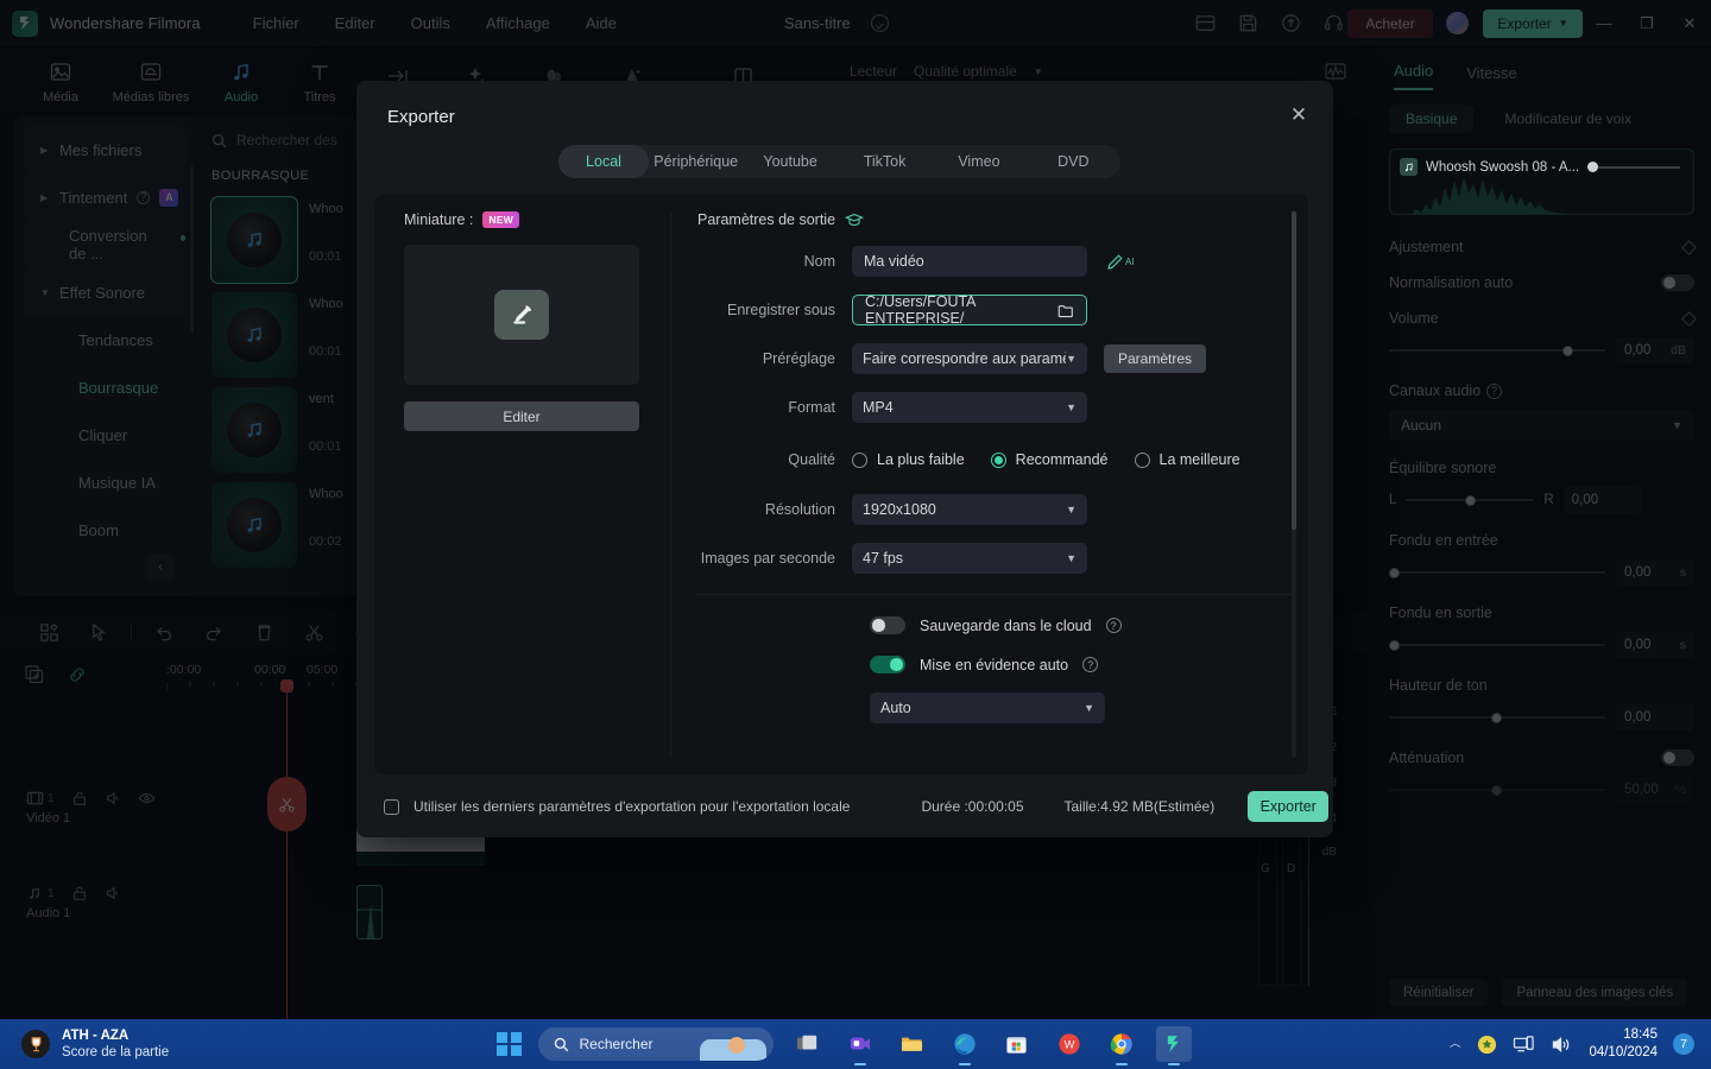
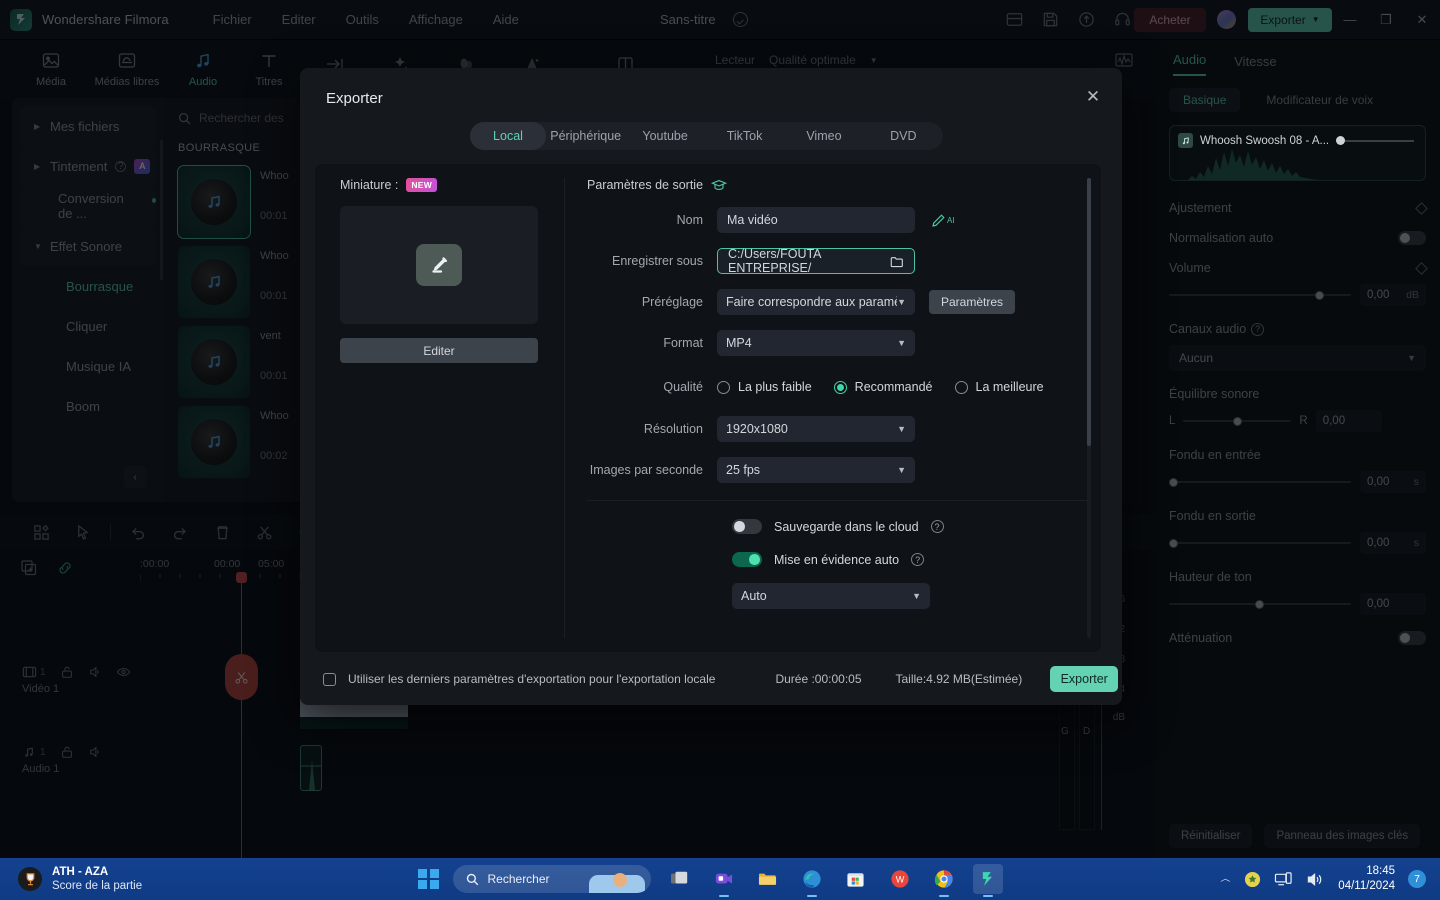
  Wondershare Filmora
  Fichier
  Editer
  Outils
  Affichage
  Aide
  Sans-titre
  Acheter
  Exporter
  ▼
  —
  ❐
  ✕
  Média
  Médias libres
  Audio
  Titres
  Lecteur
  Qualité optimale
  ▼
  ▶
  Mes fichiers
  ▶
  Tintement
  ?
  A
  Conversion de ...
  ▼
  Effet Sonore
- Tendances
  Bourrasque
  Cliquer
  Musique IA
  Boom
  ‹
  Rechercher des
  BOURRASQUE
  Whoo
  00:01
  Whoo
  00:01
  vent
  00:01
  Whoo
  00:02
  Audio
  Vitesse
  Basique
  Modificateur de voix
  Whoosh Swoosh 08 - A...
  Ajustement
  Normalisation auto
  Volume
  0,00
  dB
  Canaux audio
  ?
  Aucun
  ▼
  Équilibre sonore
  L
  R
  0,00
  Fondu en entrée
  0,00
  s
  Fondu en sortie
  0,00
  s
  Hauteur de ton
  0,00
  Atténuation
- 50,00
  Réinitialiser
  Panneau des images clés
  :00:00
  00:00
  05:00
  1
  Vidéo 1
  1
  Audio 1
  dB
  G
  D
  Exporter
  ✕
  Local
  Périphérique
  Youtube
  TikTok
  Vimeo
  DVD
  Miniature :
  NEW
  Editer
  Paramètres de sortie
  Nom
  Ma vidéo
  AI
  Enregistrer sous
  C:/Users/FOUTA ENTREPRISE/
  Préréglage
  Faire correspondre aux param
  ▼
  Paramètres
  Format
  MP4
  ▼
  Qualité
  La plus faible
  Recommandé
  La meilleure
  Résolution
  1920x1080
  ▼
  Images par seconde
- 47 fps
+ 25 fps
  ▼
  Sauvegarde dans le cloud
  ?
  Mise en évidence auto
  ?
  Auto
  ▼
  Utiliser les derniers paramètres d'exportation pour l'exportation locale
  Durée :00:00:05
  Taille:4.92 MB(Estimée)
  Exporter
  ATH - AZA
  Score de la partie
  Rechercher
  W
  ︿
  18:45
- 04/10/2024
+ 04/11/2024
  7
